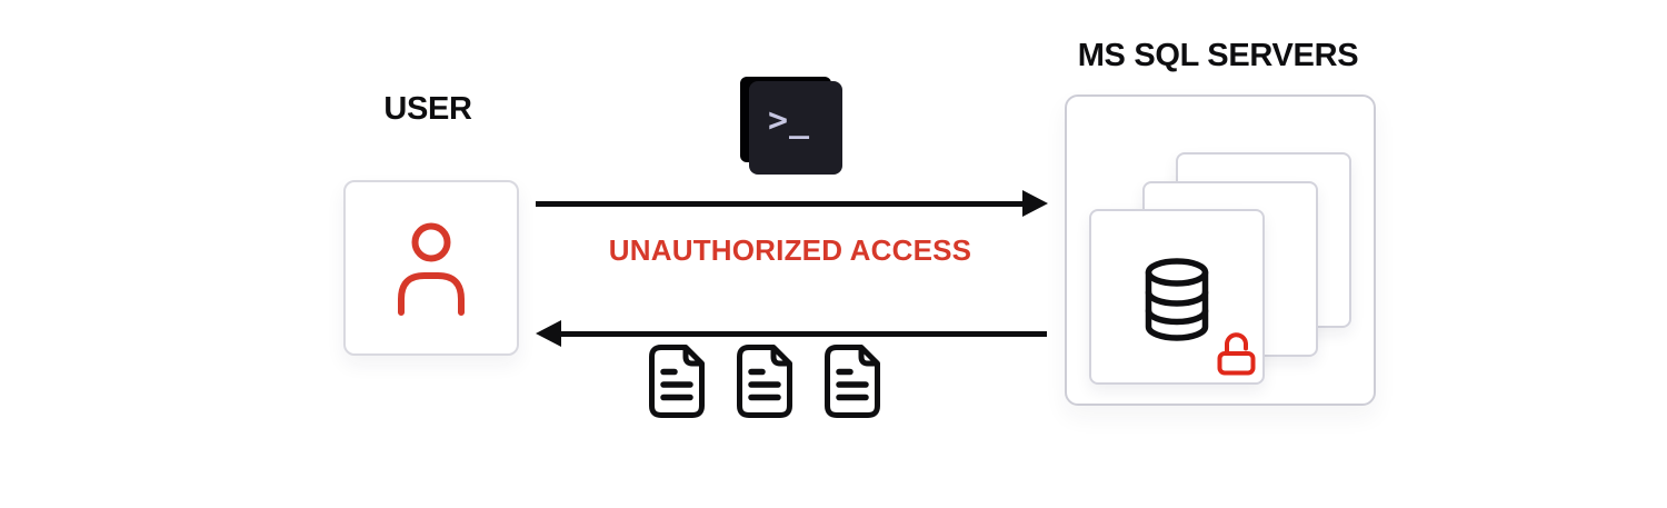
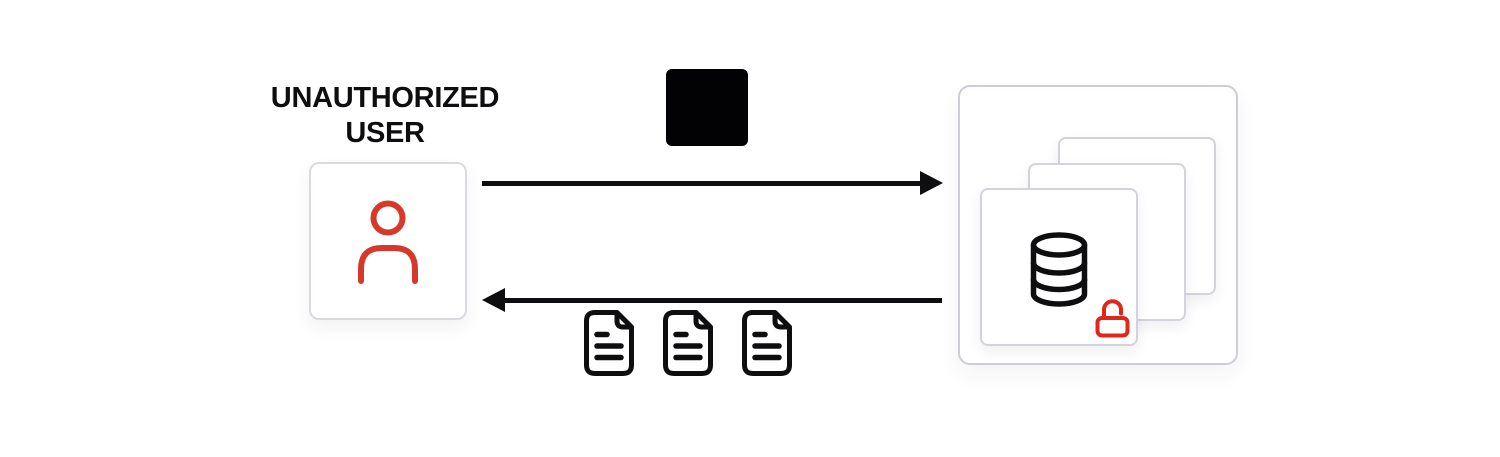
+ UNAUTHORIZED
  USER
- >_
- UNAUTHORIZED ACCESS
- MS SQL SERVERS
